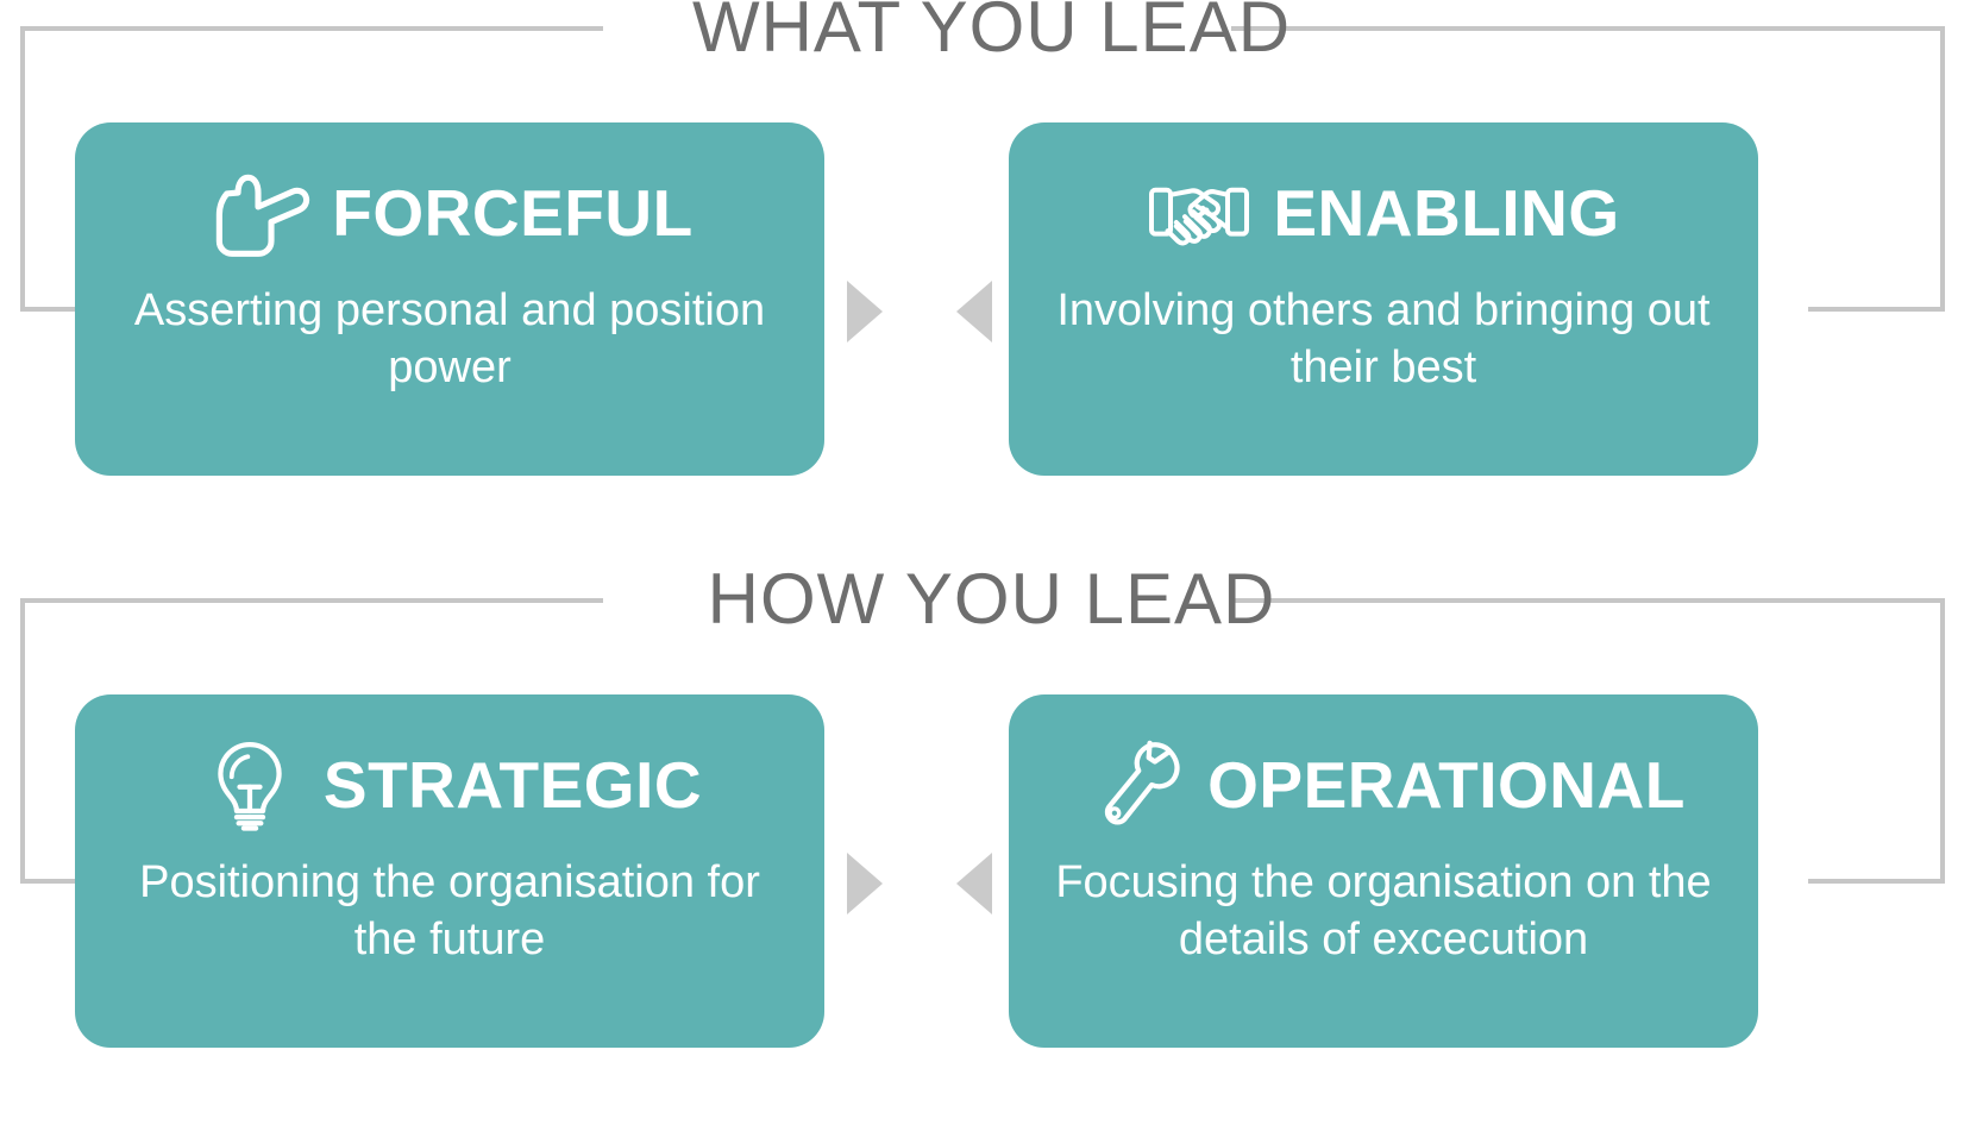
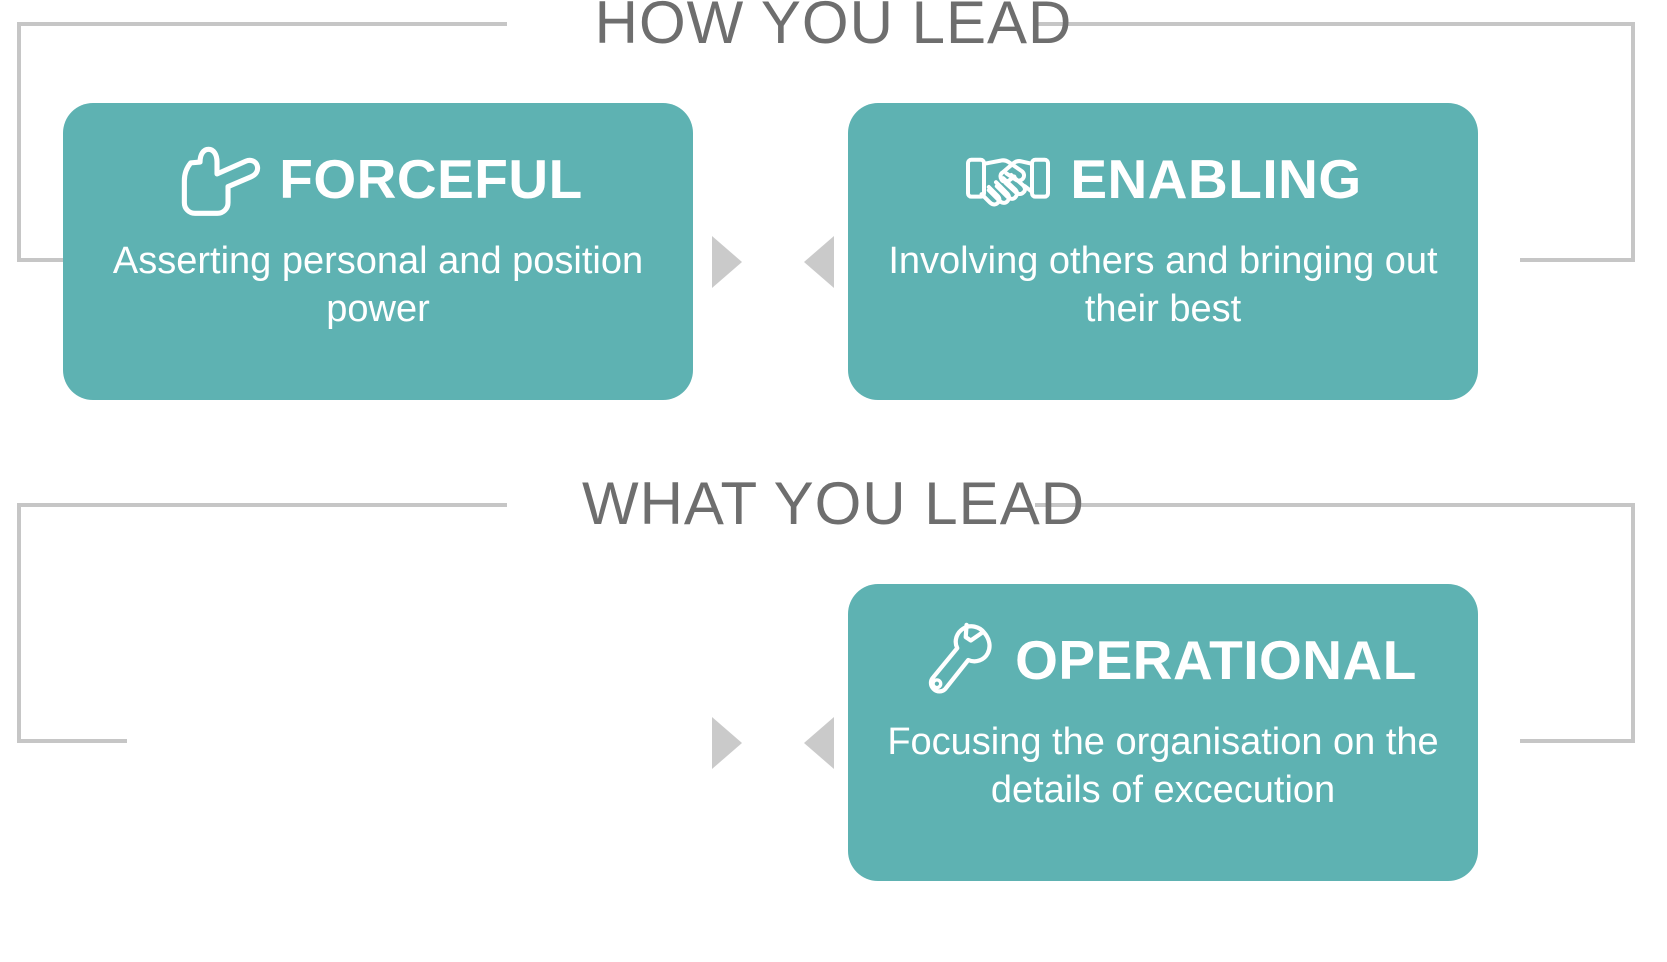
- WHAT YOU LEAD
+ HOW YOU LEAD
  FORCEFUL
  Asserting personal and position power
  ENABLING
  Involving others and bringing out their best
- HOW YOU LEAD
+ WHAT YOU LEAD
- STRATEGIC
- Positioning the organisation for the future
  OPERATIONAL
  Focusing the organisation on the details of excecution
